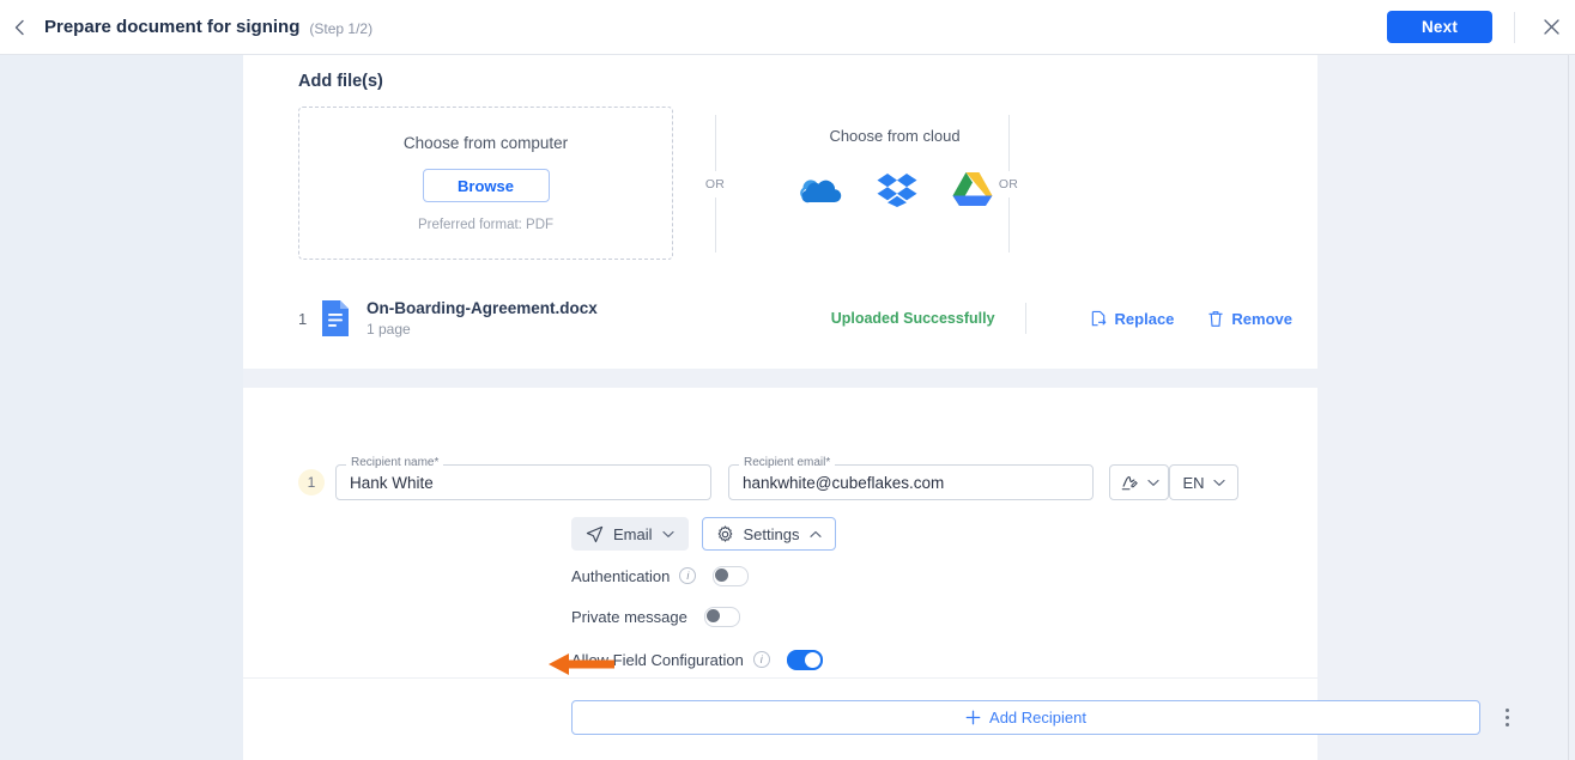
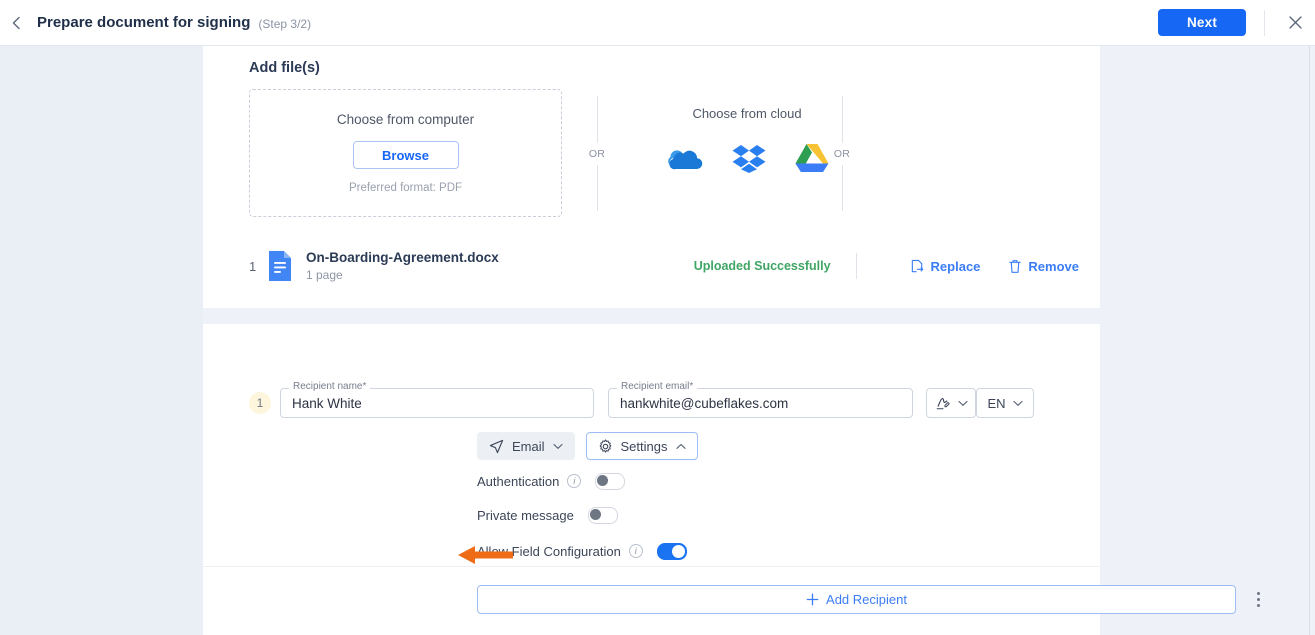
  Prepare document for signing
- (Step 1/2)
+ (Step 3/2)
  Next
  Add file(s)
  Choose from computer
  Browse
  Preferred format: PDF
  OR
  Choose from cloud
  OR
  1
  On-Boarding-Agreement.docx
  1 page
  Uploaded Successfully
  Replace
  Remove
  1
  Recipient name*
  Hank White
  Recipient email*
  hankwhite@cubeflakes.com
  EN
  Email
  Settings
  Authentication
  i
  Private message
  Allow Field Configuration
  i
  Add Recipient
